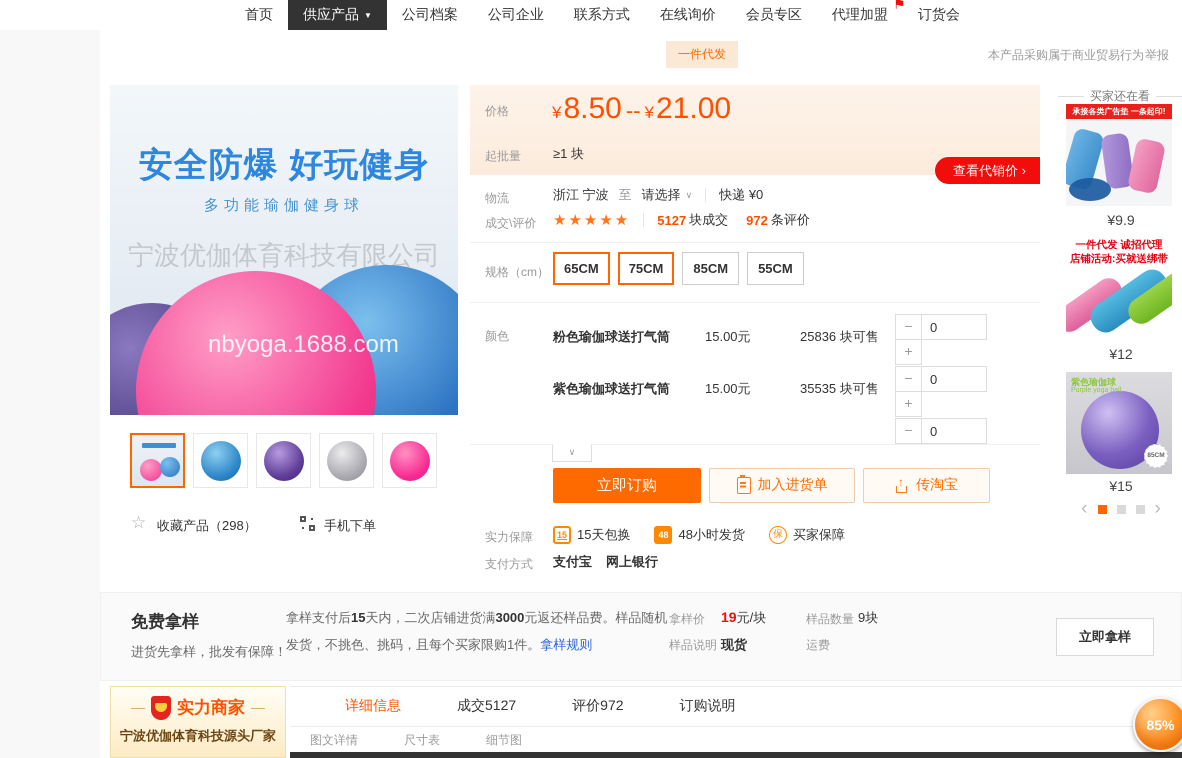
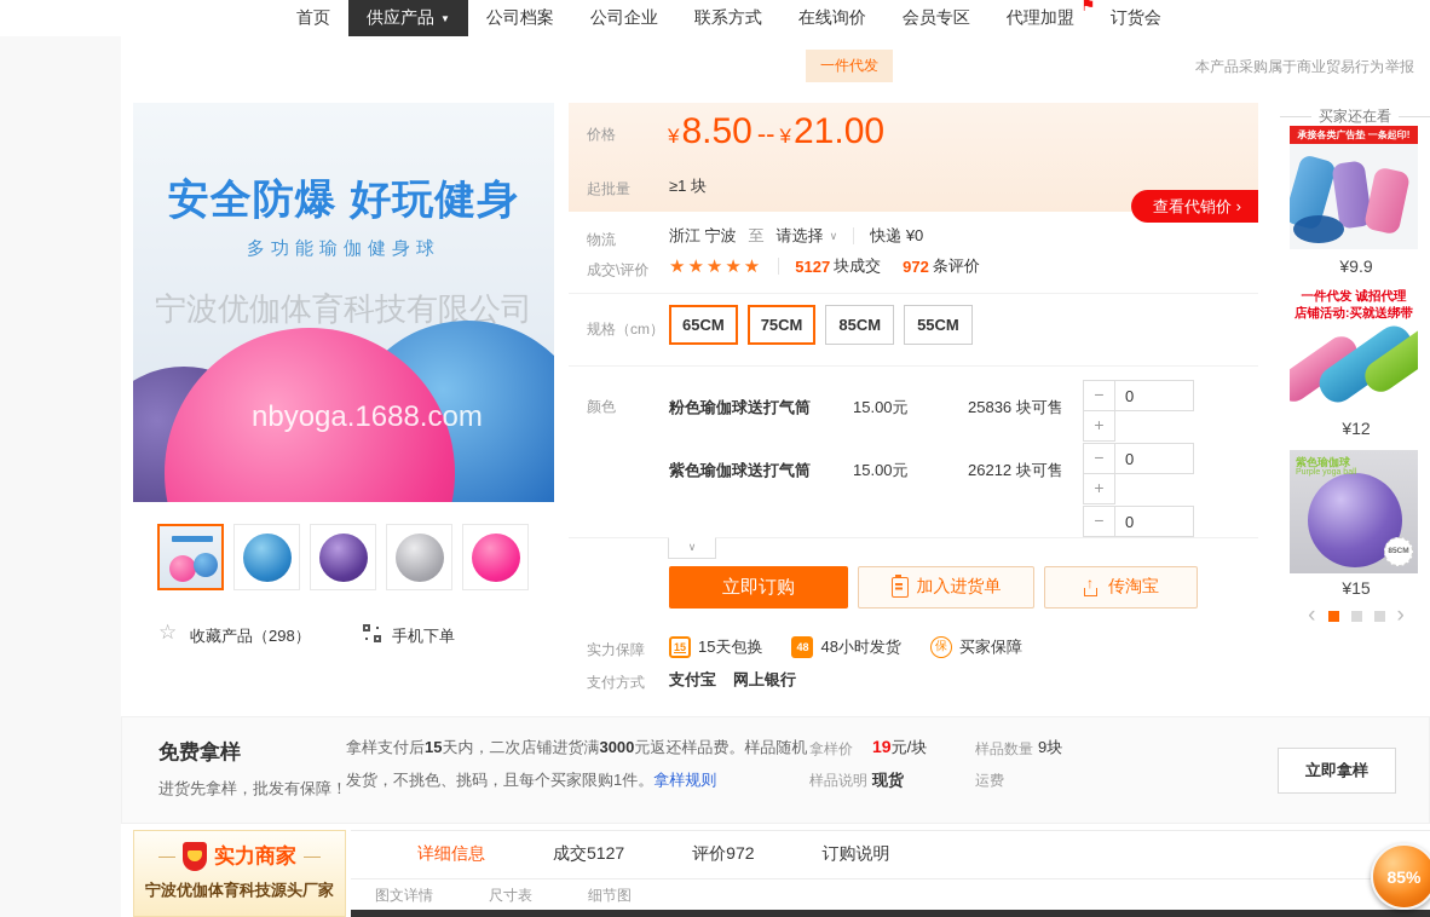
  首页
  供应产品
  ▼
  公司档案
  公司企业
  联系方式
  在线询价
  会员专区
  代理加盟
  订货会
  ⚑
  一件代发
  本产品采购属于商业贸易行为
  举报
  安全防爆 好玩健身
  多功能瑜伽健身球
  宁波优伽体育科技有限公司
  nbyoga.1688.com
  ☆
  收藏产品（298）
  手机下单
  价格
  ¥
  8.50
  --
  ¥
  21.00
  起批量
  ≥1 块
  查看代销价 ›
  物流
  浙江 宁波
  至
  请选择
  ∨
  快递 ¥0
  成交\评价
  ★★★★★
  5127
  块成交
  972
  条评价
  规格（cm）
  65CM
  75CM
  85CM
  55CM
  颜色
  粉色瑜伽球送打气筒
  15.00元
  25836 块可售
  −
  0
  +
  紫色瑜伽球送打气筒
  15.00元
- 35535 块可售
+ 26212 块可售
  −
  0
  +
  −
  0
  ∨
  立即订购
  加入进货单
  ↑
  传淘宝
  实力保障
  15
  15天包换
  48
  48小时发货
  保
  买家保障
  支付方式
  支付宝
  网上银行
  买家还在看
  承接各类广告垫 一条起印!
  ¥9.9
  一件代发 诚招代理
  店铺活动:买就送绑带
  ¥12
  紫色瑜伽球
  ¥15
  ‹
  ›
  免费拿样
  进货先拿样，批发有保障！
  拿样支付后15天内，二次店铺进货满3000元返还样品费。样品随机发货，不挑色、挑码，且每个买家限购1件。拿样规则
  拿样价
  19元/块
  样品说明
  现货
  样品数量
  9块
  运费
  立即拿样
  实力商家
  宁波优伽体育科技源头厂家
  详细信息
  成交5127
  评价972
  订购说明
  图文详情
  尺寸表
  细节图
  85%
